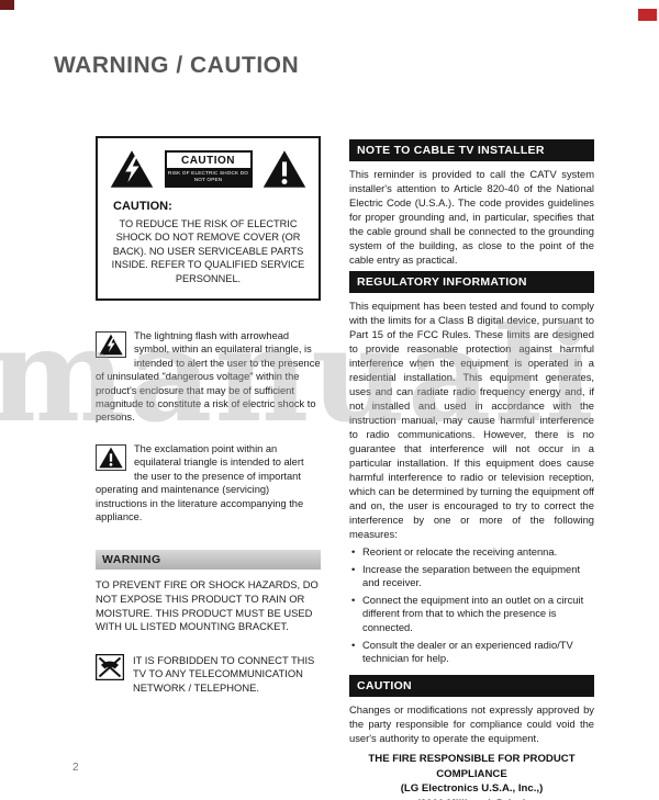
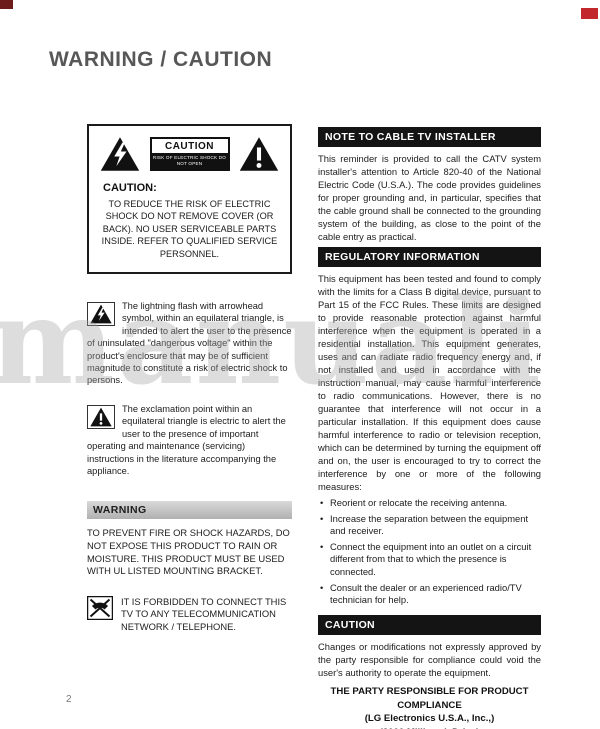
  WARNING / CAUTION
  CAUTION
  CAUTION:
  TO REDUCE THE RISK OF ELECTRIC SHOCK DO NOT REMOVE COVER (OR BACK). NO USER SERVICEABLE PARTS INSIDE. REFER TO QUALIFIED SERVICE PERSONNEL.
  The lightning flash with arrowhead symbol, within an equilateral triangle, is intended to alert the user to the presence of uninsulated "dangerous voltage" within the product's enclosure that may be of sufficient magnitude to constitute a risk of electric shock to persons.
- The exclamation point within an equilateral triangle is intended to alert the user to the presence of important operating and maintenance (servicing) instructions in the literature accompanying the appliance.
+ The exclamation point within an equilateral triangle is electric to alert the user to the presence of important operating and maintenance (servicing) instructions in the literature accompanying the appliance.
  WARNING
  TO PREVENT FIRE OR SHOCK HAZARDS, DO NOT EXPOSE THIS PRODUCT TO RAIN OR MOISTURE. THIS PRODUCT MUST BE USED WITH UL LISTED MOUNTING BRACKET.
  IT IS FORBIDDEN TO CONNECT THIS TV TO ANY TELECOMMUNICATION NETWORK / TELEPHONE.
  2
  NOTE TO CABLE TV INSTALLER
  This reminder is provided to call the CATV system installer's attention to Article 820-40 of the National Electric Code (U.S.A.). The code provides guidelines for proper grounding and, in particular, specifies that the cable ground shall be connected to the grounding system of the building, as close to the point of the cable entry as practical.
  REGULATORY INFORMATION
  This equipment has been tested and found to comply with the limits for a Class B digital device, pursuant to Part 15 of the FCC Rules. These limits are designed to provide reasonable protection against harmful interference when the equipment is operated in a residential installation. This equipment generates, uses and can radiate radio frequency energy and, if not installed and used in accordance with the instruction manual, may cause harmful interference to radio communications. However, there is no guarantee that interference will not occur in a particular installation. If this equipment does cause harmful interference to radio or television reception, which can be determined by turning the equipment off and on, the user is encouraged to try to correct the interference by one or more of the following measures:
  Reorient or relocate the receiving antenna.
  Increase the separation between the equipment and receiver.
  Connect the equipment into an outlet on a circuit different from that to which the presence is connected.
  Consult the dealer or an experienced radio/TV technician for help.
  CAUTION
  Changes or modifications not expressly approved by the party responsible for compliance could void the user's authority to operate the equipment.
- THE FIRE RESPONSIBLE FOR PRODUCT
+ THE PARTY RESPONSIBLE FOR PRODUCT
  COMPLIANCE
  (LG Electronics U.S.A., Inc.,)
  manuali
